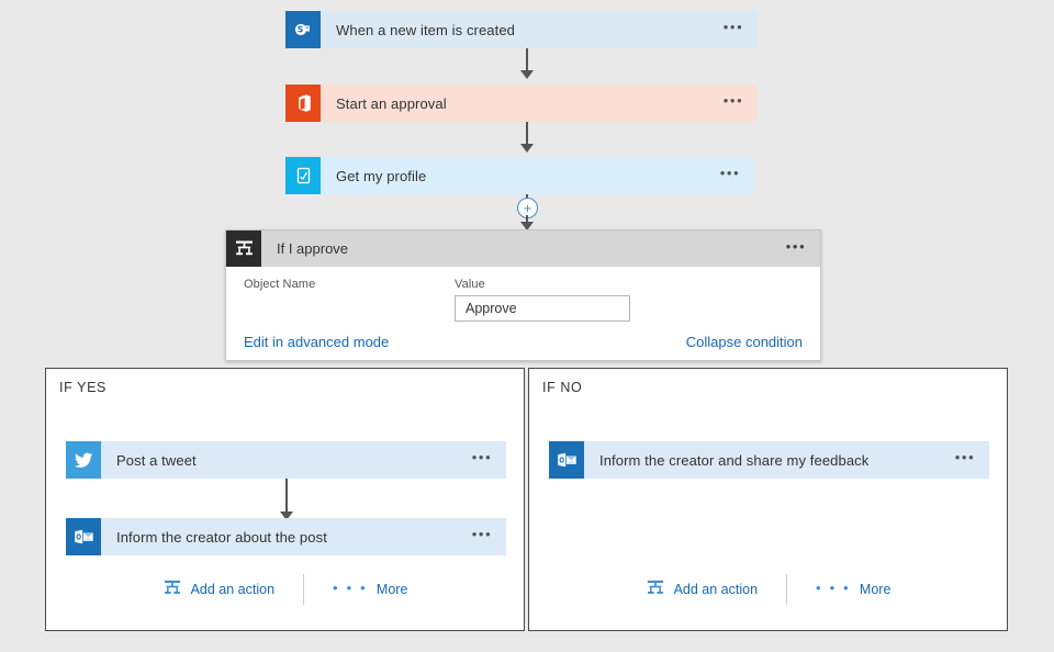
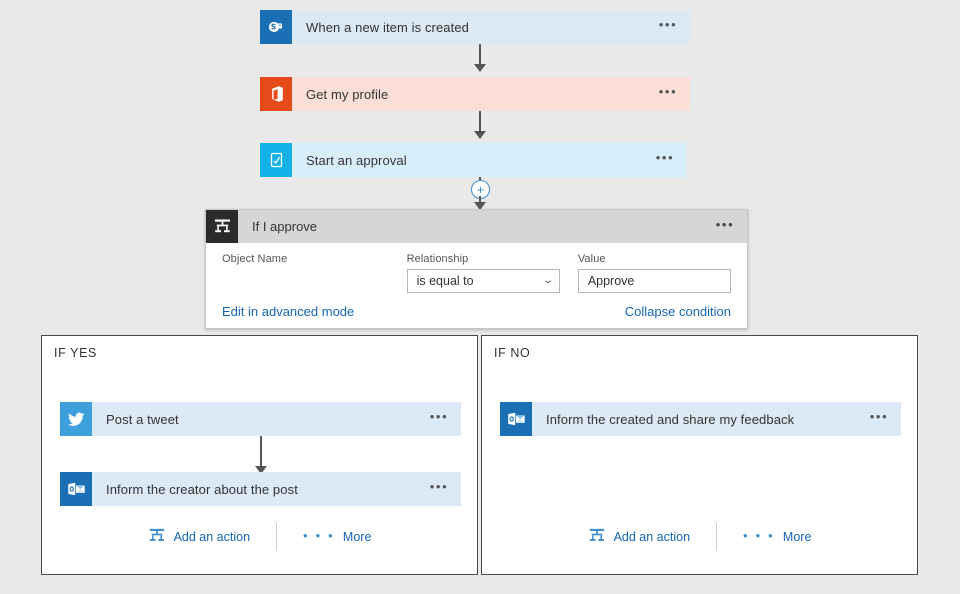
  When a new item is created
  •••
- Start an approval
+ Get my profile
  •••
- Get my profile
+ Start an approval
  •••
  +
  If I approve
  •••
  Object Name
+ Relationship
+ is equal to
+ ⌄
  Value
  Approve
  Edit in advanced mode
  Collapse condition
  IF YES
  Post a tweet
  •••
  Inform the creator about the post
  •••
  Add an action
  • • •
  More
  IF NO
- Inform the creator and share my feedback
+ Inform the created and share my feedback
  •••
  Add an action
  • • •
  More
